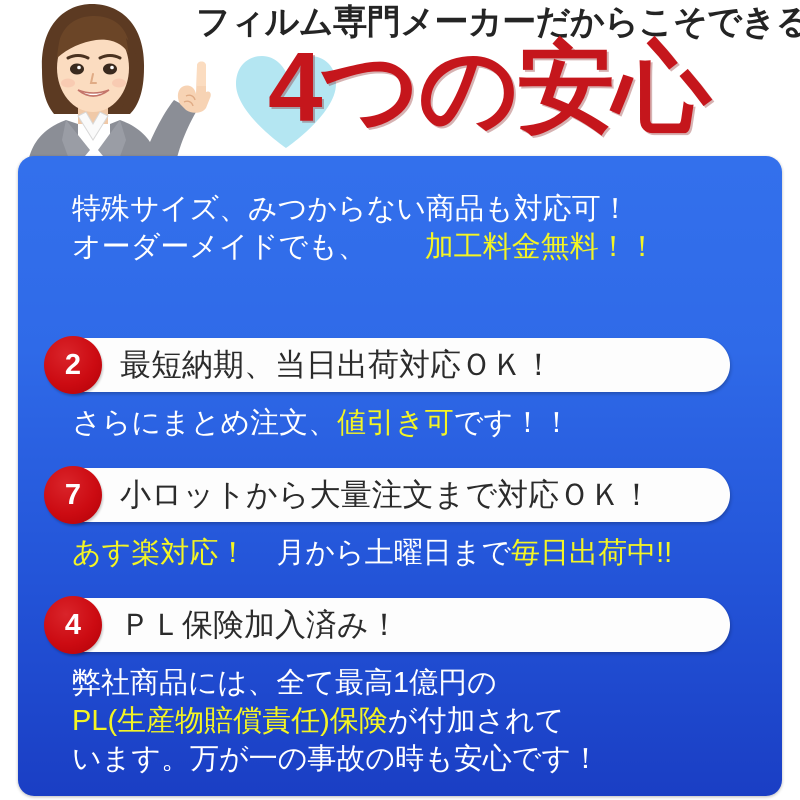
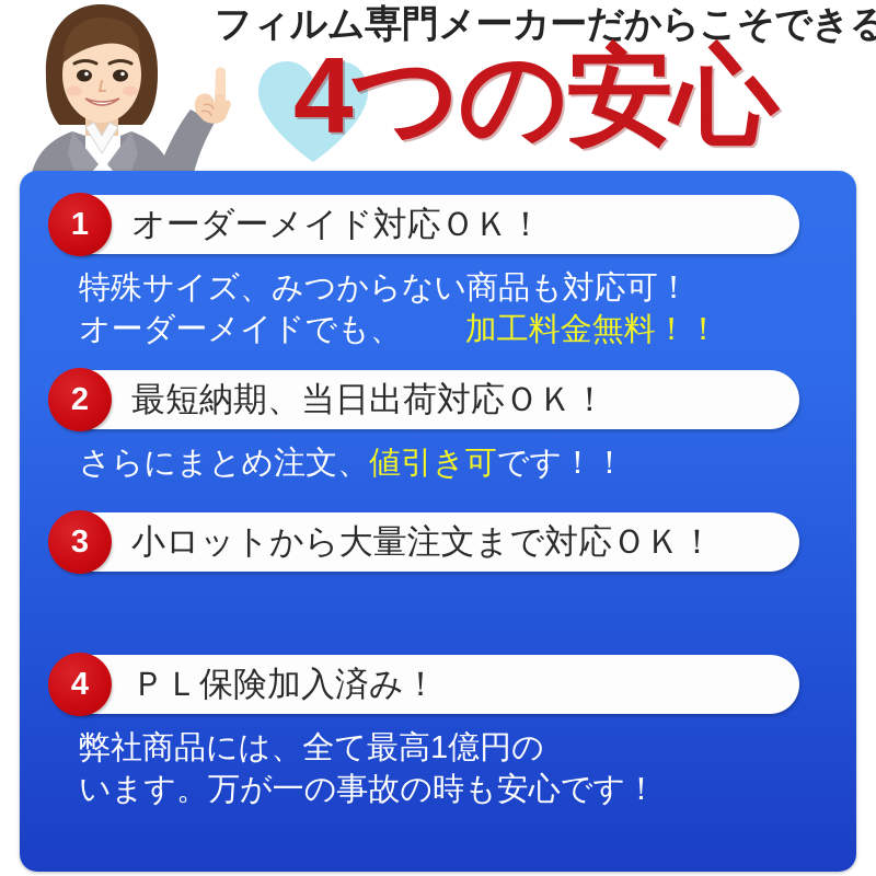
  フィルム専門メーカーだからこそできる
  4つの安心
+ 1
+ オーダーメイド対応ＯＫ！
  特殊サイズ、みつからない商品も対応可！
  オーダーメイドでも、 加工料金無料！！
  2
  最短納期、当日出荷対応ＯＫ！
  さらにまとめ注文、値引き可です！！
- 7
+ 3
  小ロットから大量注文まで対応ＯＫ！
- あす楽対応！ 月から土曜日まで毎日出荷中!!
  4
  ＰＬ保険加入済み！
  弊社商品には、全て最高1億円の
- PL(生産物賠償責任)保険が付加されて
  います。万が一の事故の時も安心です！
